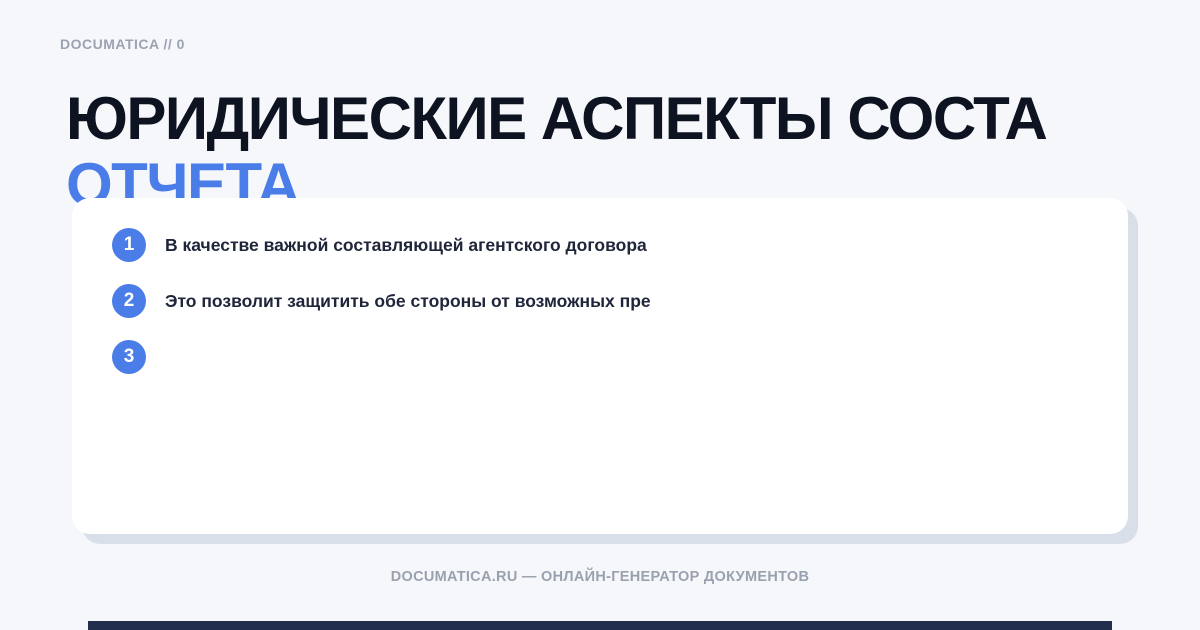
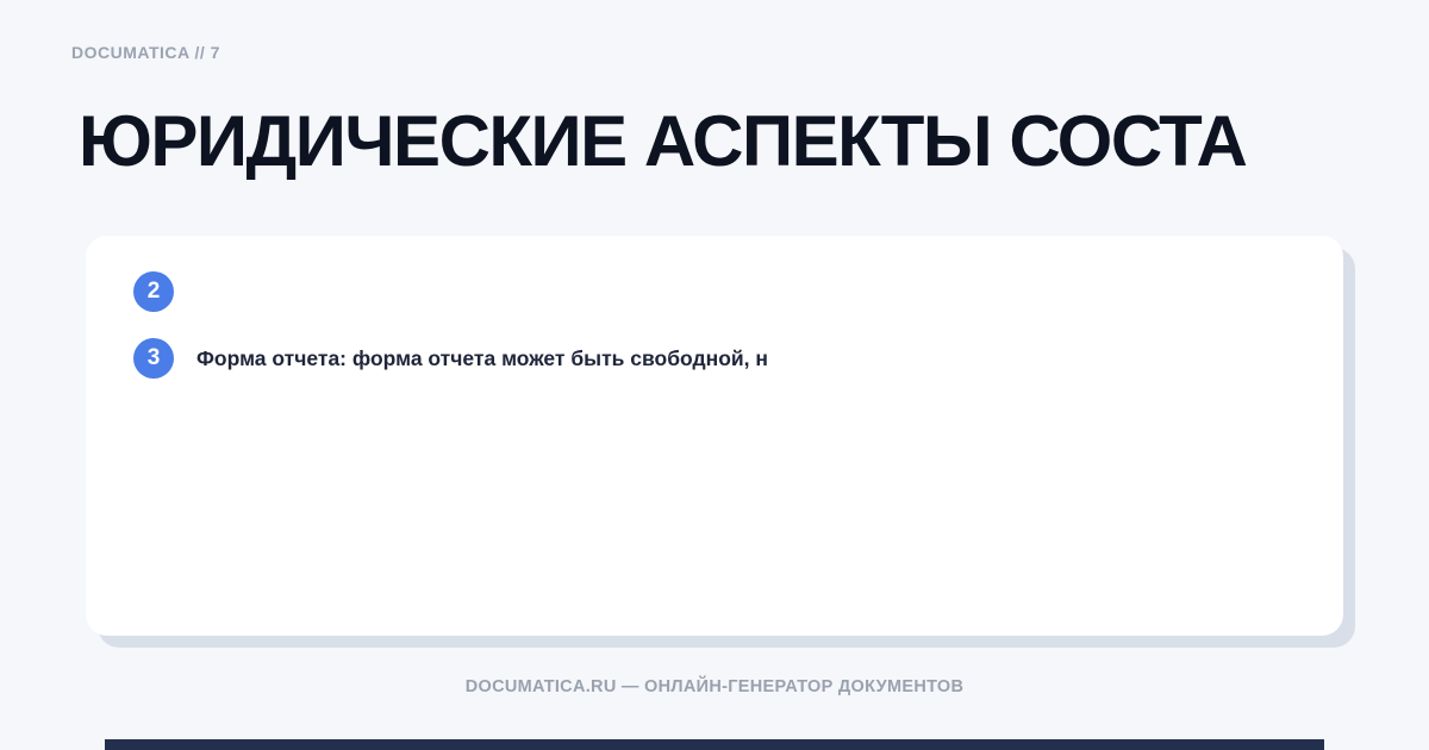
- DOCUMATICA // 0
+ DOCUMATICA // 7
  ЮРИДИЧЕСКИЕ АСПЕКТЫ СОСТА
- ОТЧЕТА
- 1
- В качестве важной составляющей агентского договора
  2
- Это позволит защитить обе стороны от возможных пре
  3
+ Форма отчета: форма отчета может быть свободной, н
  DOCUMATICA.RU — ОНЛАЙН-ГЕНЕРАТОР ДОКУМЕНТОВ
